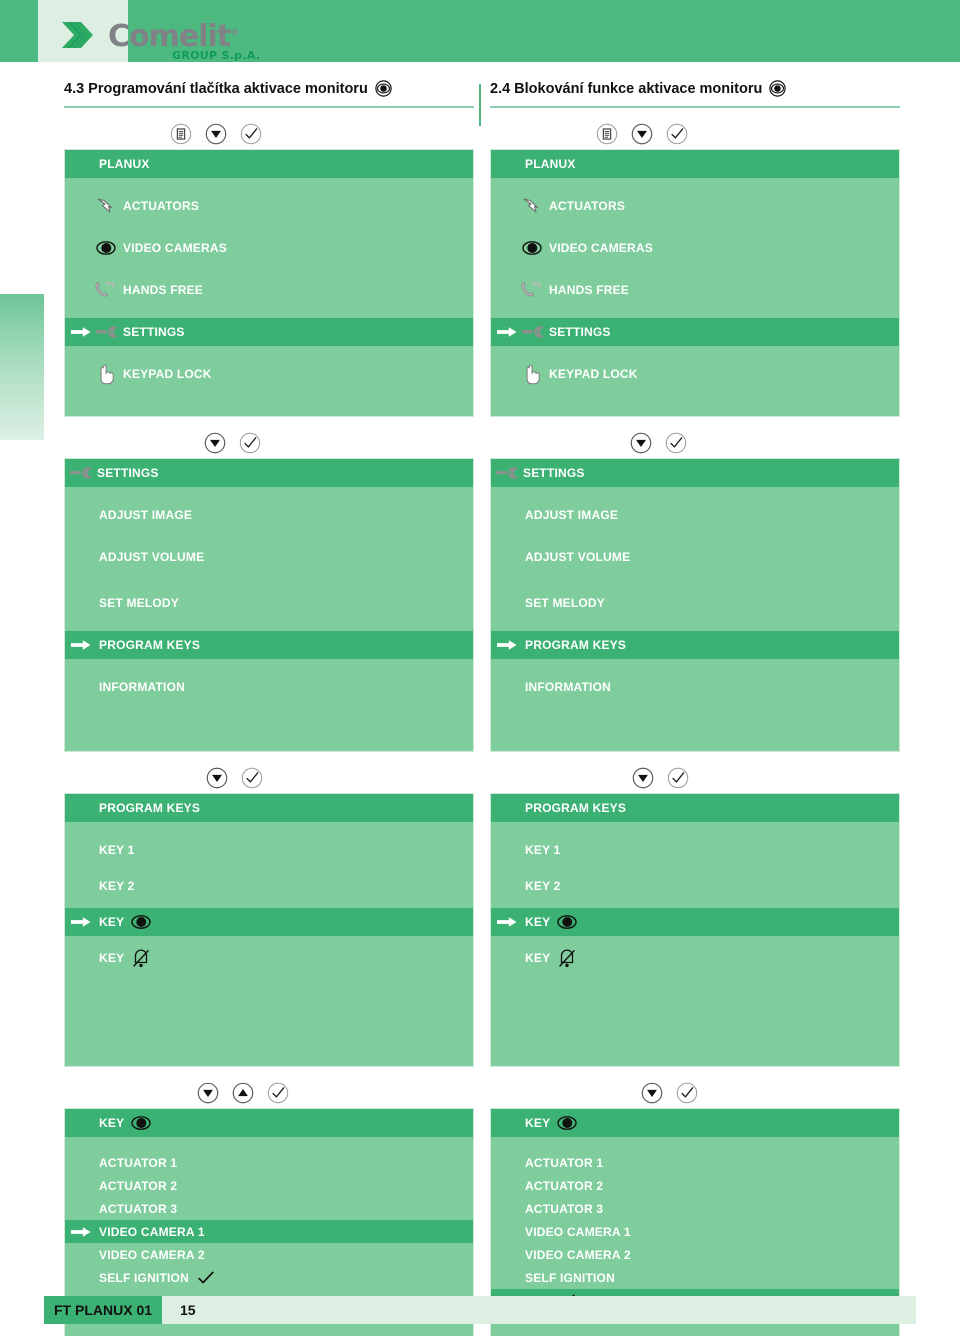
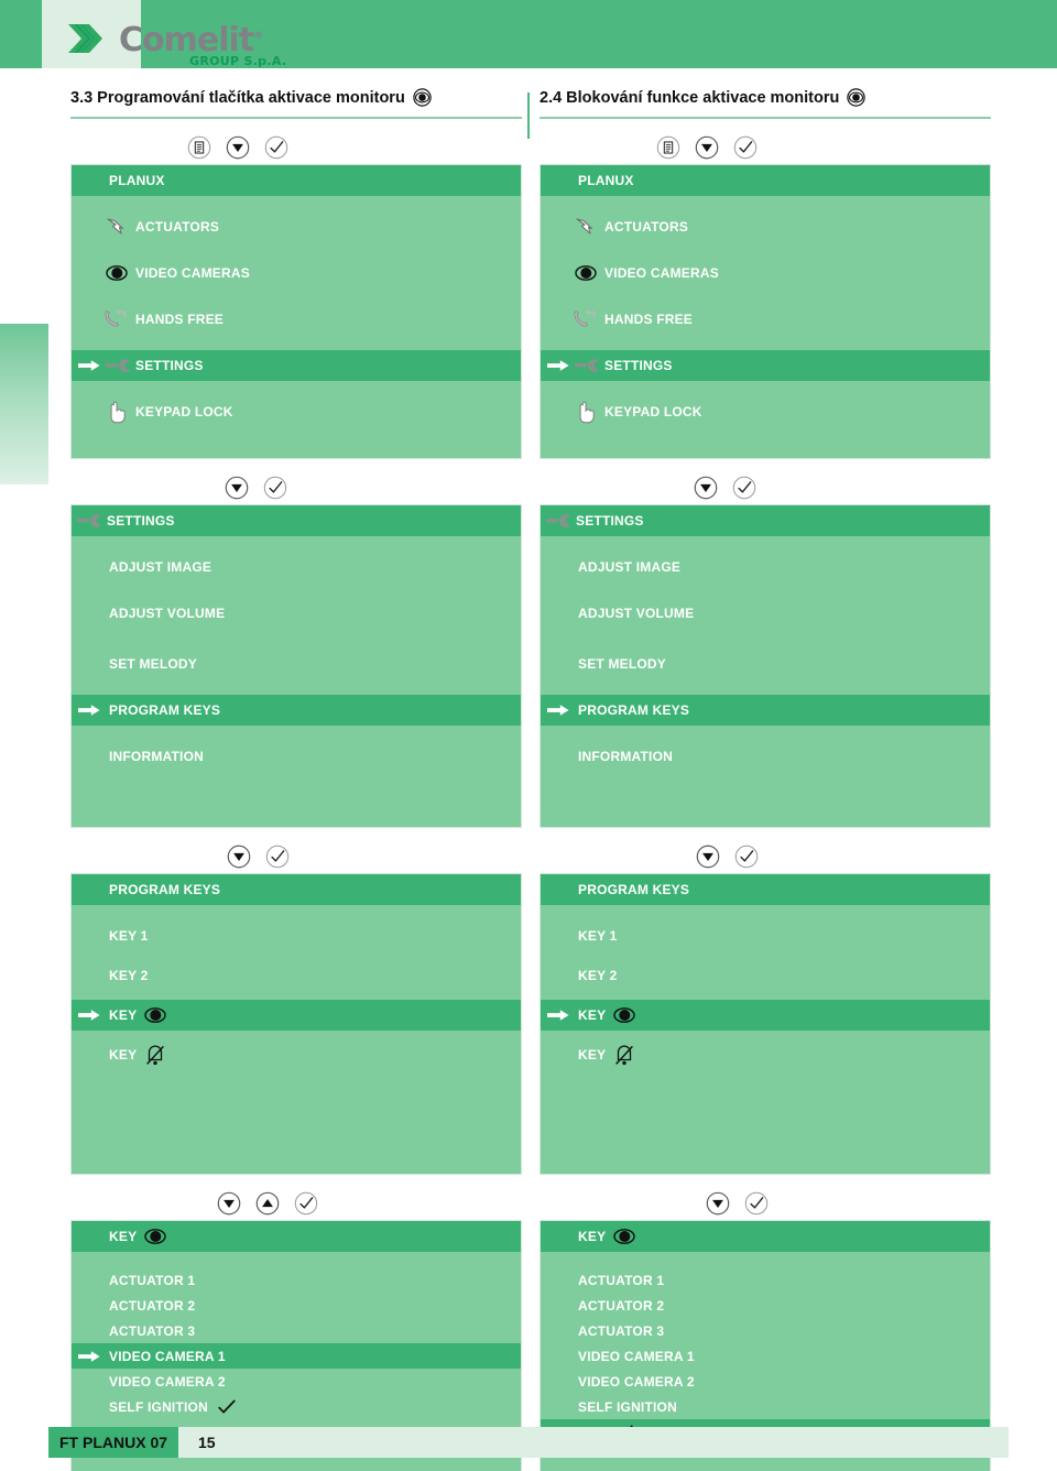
  Comelit®
  GROUP S.p.A.
- 4.3 Programování tlačítka aktivace monitoru
+ 3.3 Programování tlačítka aktivace monitoru
  PLANUX
  ACTUATORS
  VIDEO CAMERAS
  HANDS FREE
  SETTINGS
  KEYPAD LOCK
  SETTINGS
  ADJUST IMAGE
  ADJUST VOLUME
  SET MELODY
  PROGRAM KEYS
  INFORMATION
  PROGRAM KEYS
  KEY 1
  KEY 2
  KEY
  KEY
  KEY
  ACTUATOR 1
  ACTUATOR 2
  ACTUATOR 3
  VIDEO CAMERA 1
  VIDEO CAMERA 2
  SELF IGNITION
  2.4 Blokování funkce aktivace monitoru
  PLANUX
  ACTUATORS
  VIDEO CAMERAS
  HANDS FREE
  SETTINGS
  KEYPAD LOCK
  SETTINGS
  ADJUST IMAGE
  ADJUST VOLUME
  SET MELODY
  PROGRAM KEYS
  INFORMATION
  PROGRAM KEYS
  KEY 1
  KEY 2
  KEY
  KEY
  KEY
  ACTUATOR 1
  ACTUATOR 2
  ACTUATOR 3
  VIDEO CAMERA 1
  VIDEO CAMERA 2
  SELF IGNITION
- FT PLANUX 01
+ FT PLANUX 07
  15
